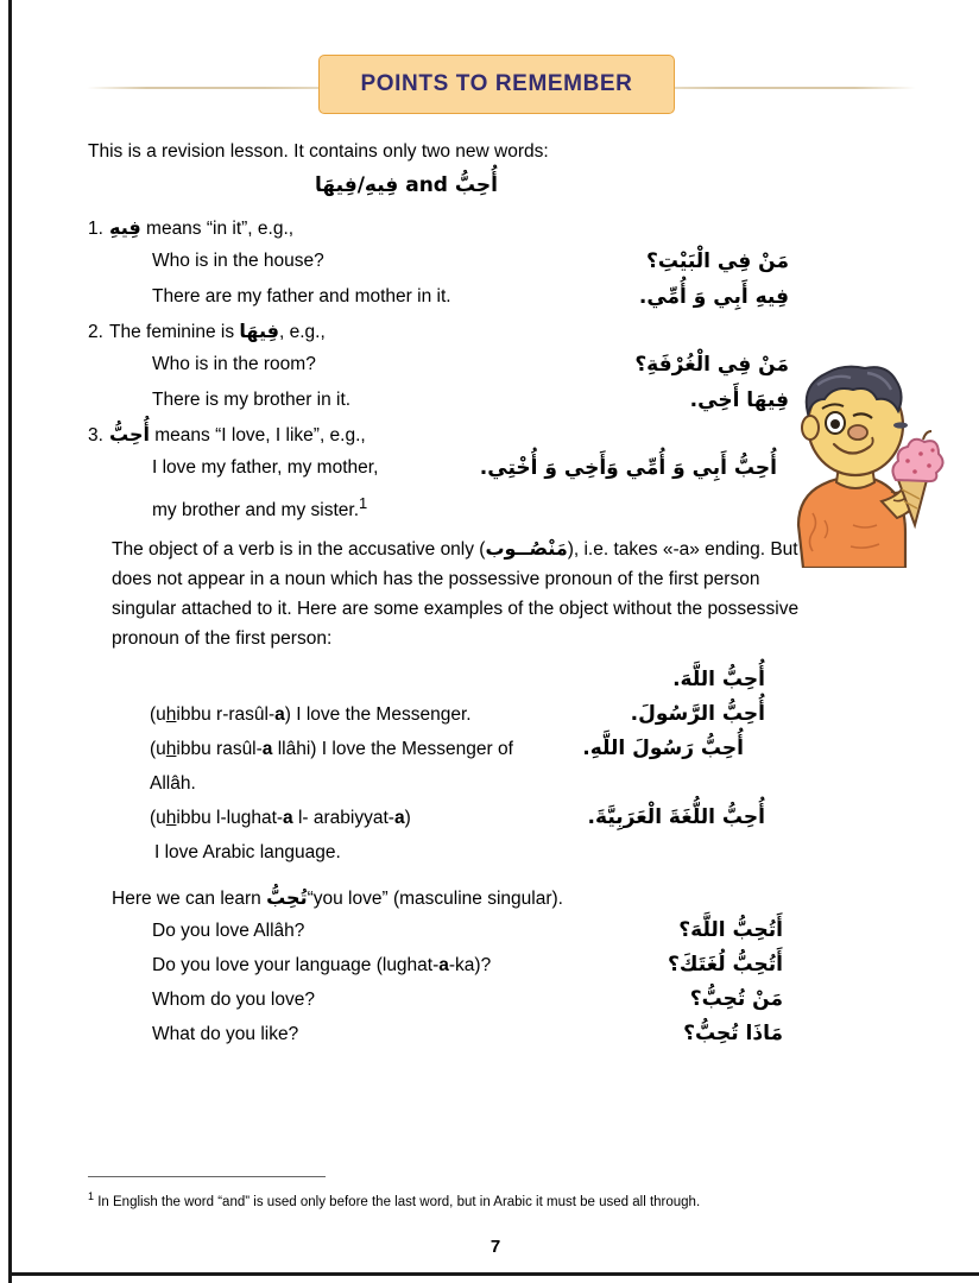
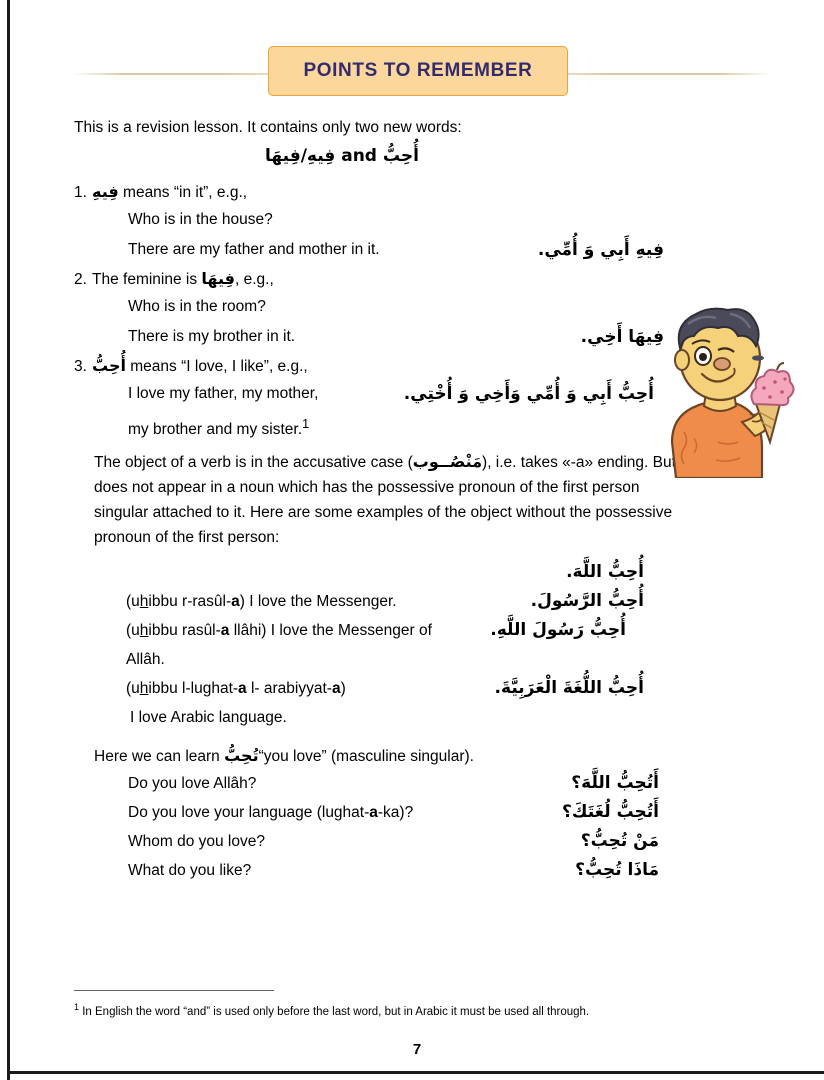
  POINTS TO REMEMBER
  This is a revision lesson. It contains only two new words:
  أُحِبُّ and فِيهِ/فِيهَا
  1. فِيهِ means “in it”, e.g.,
  Who is in the house?
- مَنْ فِي الْبَيْتِ؟
  There are my father and mother in it.
  فِيهِ أَبِي وَ أُمِّي.
  2. The feminine is فِيهَا , e.g.,
  Who is in the room?
- مَنْ فِي الْغُرْفَةِ؟
  There is my brother in it.
  فِيهَا أَخِي.
  3. أُحِبُّ means “I love, I like”, e.g.,
  I love my father, my mother,
  أُحِبُّ أَبِي وَ أُمِّي وَأَخِي وَ أُخْتِي.
  my brother and my sister.1
- The object of a verb is in the accusative only ( مَنْصُــوب ), i.e. takes «-a» ending. But does not appear in a noun which has the possessive pronoun of the first person singular attached to it. Here are some examples of the object without the possessive pronoun of the first person:
+ The object of a verb is in the accusative case ( مَنْصُــوب ), i.e. takes «-a» ending. Bu does not appear in a noun which has the possessive pronoun of the first person singular attached to it. Here are some examples of the object without the possessive pronoun of the first person:
  أُحِبُّ اللَّهَ.
  (uhibbu r-rasûl-a) I love the Messenger.
  أُحِبُّ الرَّسُولَ.
  (uhibbu rasûl-a llâhi) I love the Messenger of
  أُحِبُّ رَسُولَ اللَّهِ.
  Allâh.
  (uhibbu l-lughat-a l- arabiyyat-a)
  أُحِبُّ اللُّغَةَ الْعَرَبِيَّةَ.
  I love Arabic language.
  Here we can learn تُحِبُّ “you love” (masculine singular).
  Do you love Allâh?
  أَتُحِبُّ اللَّهَ؟
  Do you love your language (lughat-a-ka)?
  أَتُحِبُّ لُغَتَكَ؟
  Whom do you love?
  مَنْ تُحِبُّ؟
  What do you like?
  مَاذَا تُحِبُّ؟
  1 In English the word “and” is used only before the last word, but in Arabic it must be used all through.
  7
